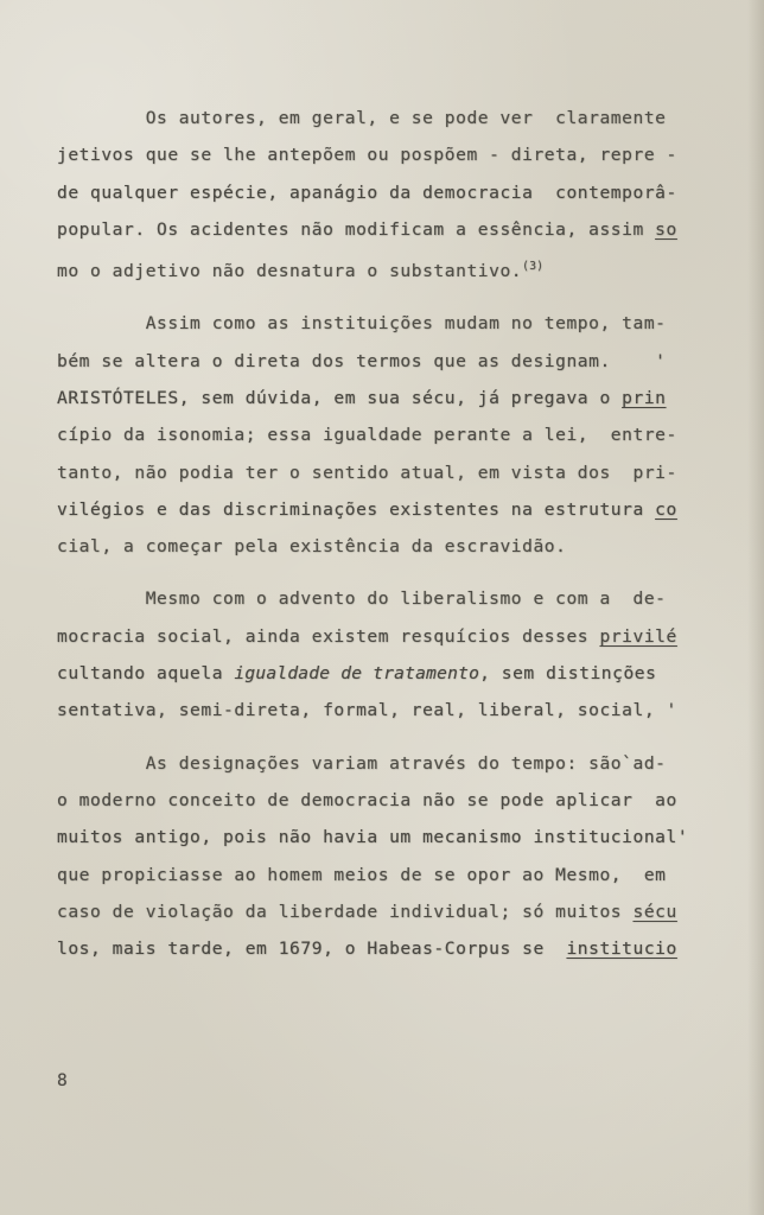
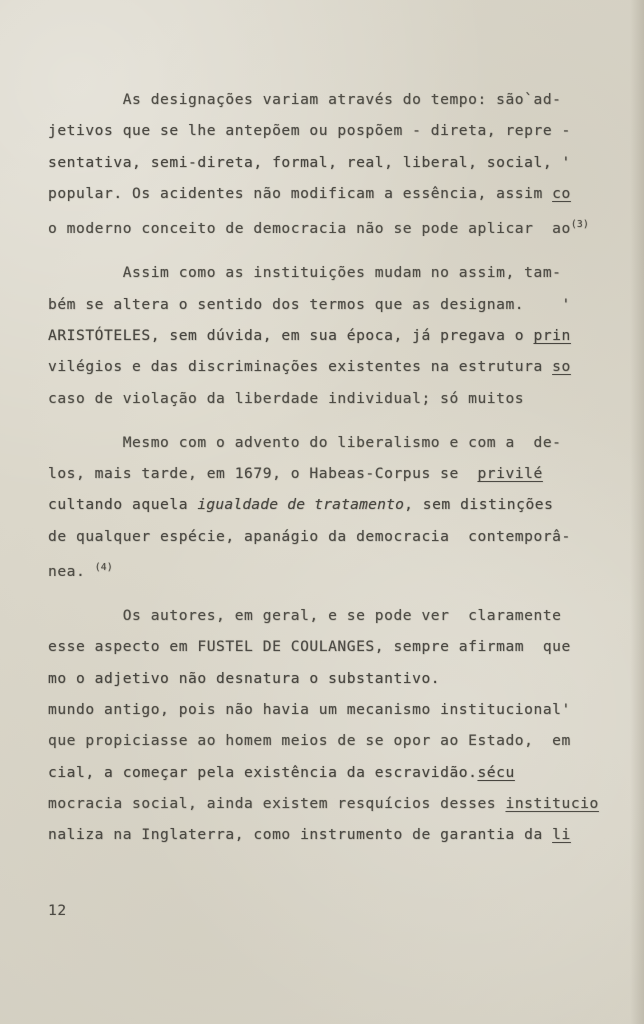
- Os autores, em geral, e se pode ver claramente
+ As designações variam através do tempo: são`ad-
  jetivos que se lhe antepõem ou pospõem - direta, repre -
- de qualquer espécie, apanágio da democracia contemporâ-
+ sentativa, semi-direta, formal, real, liberal, social, '
- popular. Os acidentes não modificam a essência, assim so
+ popular. Os acidentes não modificam a essência, assim co
- mo o adjetivo não desnatura o substantivo.(3)
+ o moderno conceito de democracia não se pode aplicar ao(3)
- Assim como as instituições mudam no tempo, tam-
+ Assim como as instituições mudam no assim, tam-
- bém se altera o direta dos termos que as designam. '
+ bém se altera o sentido dos termos que as designam. '
- ARISTÓTELES, sem dúvida, em sua sécu, já pregava o prin
+ ARISTÓTELES, sem dúvida, em sua época, já pregava o prin
- cípio da isonomia; essa igualdade perante a lei, entre-
- tanto, não podia ter o sentido atual, em vista dos pri-
- vilégios e das discriminações existentes na estrutura co
+ vilégios e das discriminações existentes na estrutura so
- cial, a começar pela existência da escravidão.
+ caso de violação da liberdade individual; só muitos
  Mesmo com o advento do liberalismo e com a de-
- mocracia social, ainda existem resquícios desses privilé
+ los, mais tarde, em 1679, o Habeas-Corpus se privilé
  cultando aquela igualdade de tratamento, sem distinções
- sentativa, semi-direta, formal, real, liberal, social, '
+ de qualquer espécie, apanágio da democracia contemporâ-
+ nea. (4)
- As designações variam através do tempo: são`ad-
+ Os autores, em geral, e se pode ver claramente
+ esse aspecto em FUSTEL DE COULANGES, sempre afirmam que
- o moderno conceito de democracia não se pode aplicar ao
+ mo o adjetivo não desnatura o substantivo.
- muitos antigo, pois não havia um mecanismo institucional'
+ mundo antigo, pois não havia um mecanismo institucional'
- que propiciasse ao homem meios de se opor ao Mesmo, em
+ que propiciasse ao homem meios de se opor ao Estado, em
- caso de violação da liberdade individual; só muitos sécu
+ cial, a começar pela existência da escravidão.sécu
- los, mais tarde, em 1679, o Habeas-Corpus se institucio
+ mocracia social, ainda existem resquícios desses institucio
+ naliza na Inglaterra, como instrumento de garantia da li
- 8
+ 12
